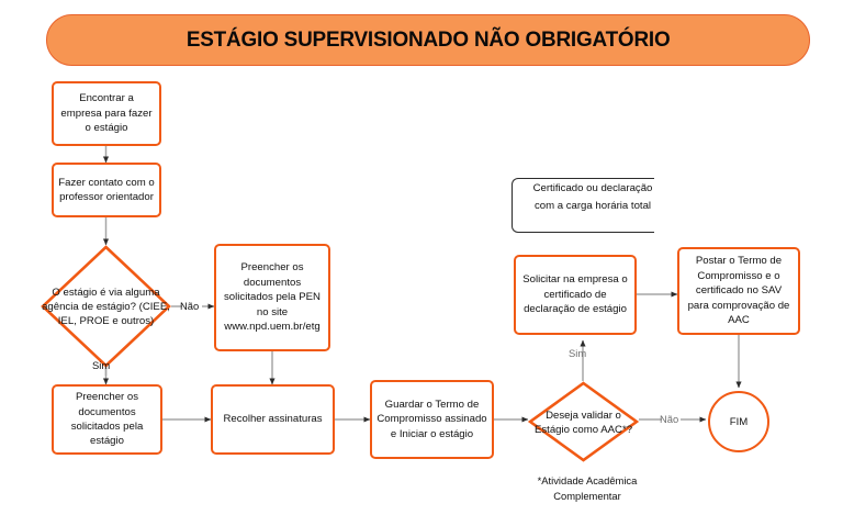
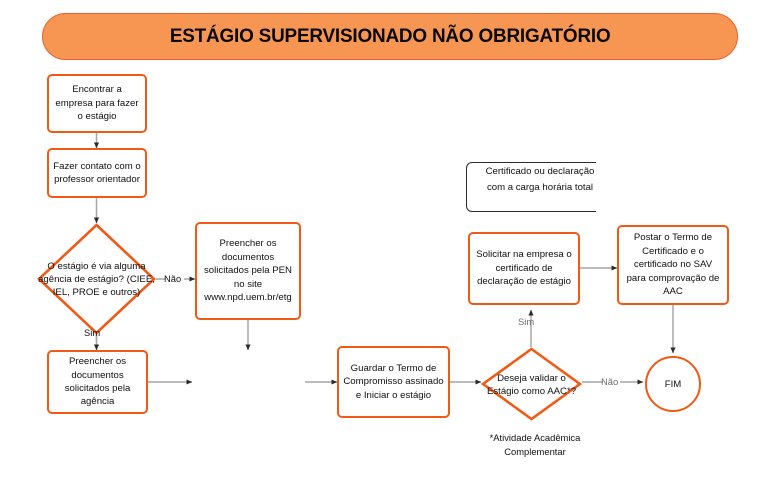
  ESTÁGIO SUPERVISIONADO NÃO OBRIGATÓRIO
  Encontrar a empresa para fazer o estágio
  Fazer contato com o professor orientador
  O estágio é via alguma agência de estágio? (CIEE, IEL, PROE e outros)
  Preencher os documentos solicitados pela PEN no site www.npd.uem.br/etg
- Preencher os documentos solicitados pela estágio
+ Preencher os documentos solicitados pela agência
- Recolher assinaturas
  Guardar o Termo de Compromisso assinado e Iniciar o estágio
  Deseja validar o Estágio como AAC*?
  Solicitar na empresa o certificado de declaração de estágio
- Postar o Termo de Compromisso e o certificado no SAV para comprovação de AAC
+ Postar o Termo de Certificado e o certificado no SAV para comprovação de AAC
  FIM
  Certificado ou declaração com a carga horária total
  Não
  Sim
  Sim
  Não
  *Atividade Acadêmica Complementar
